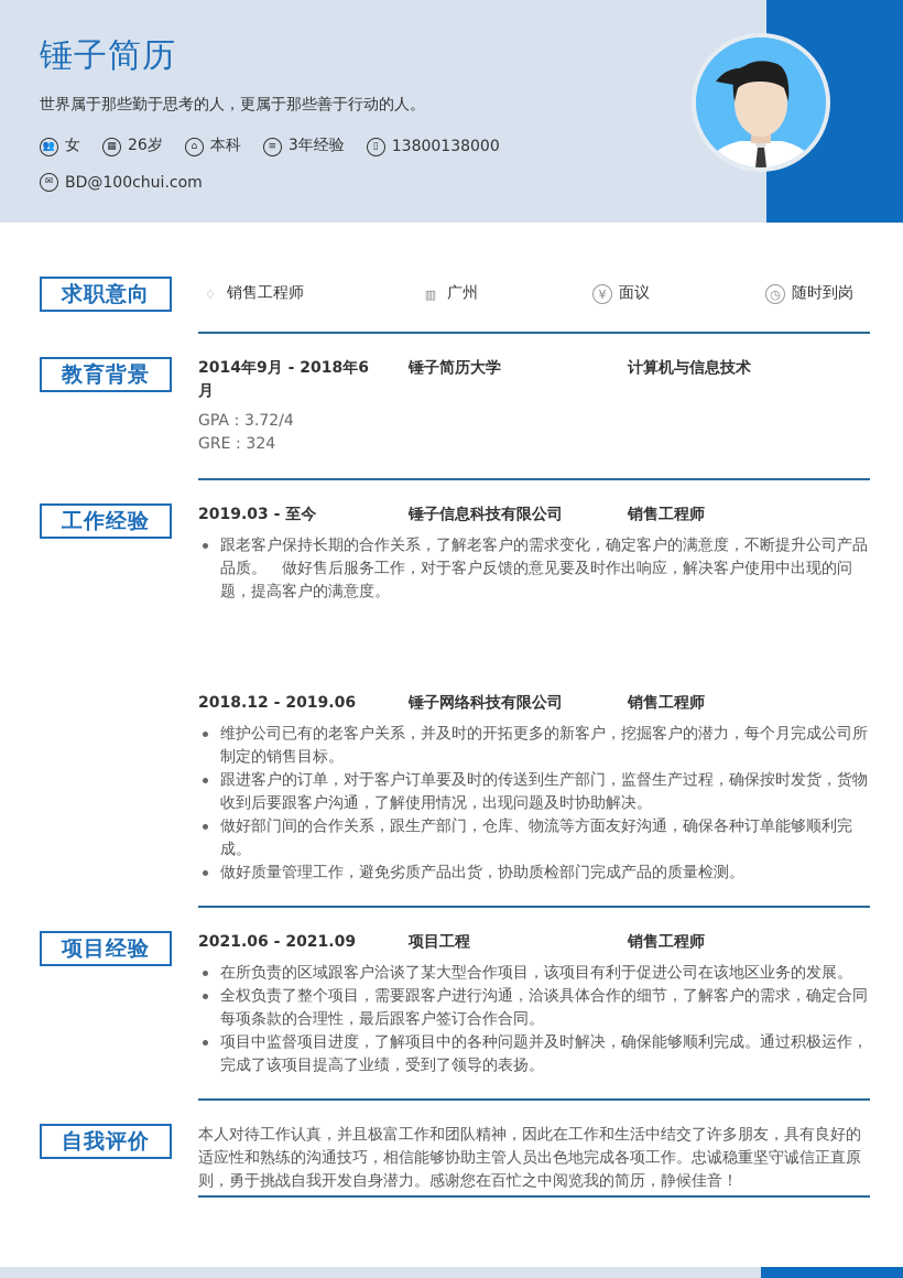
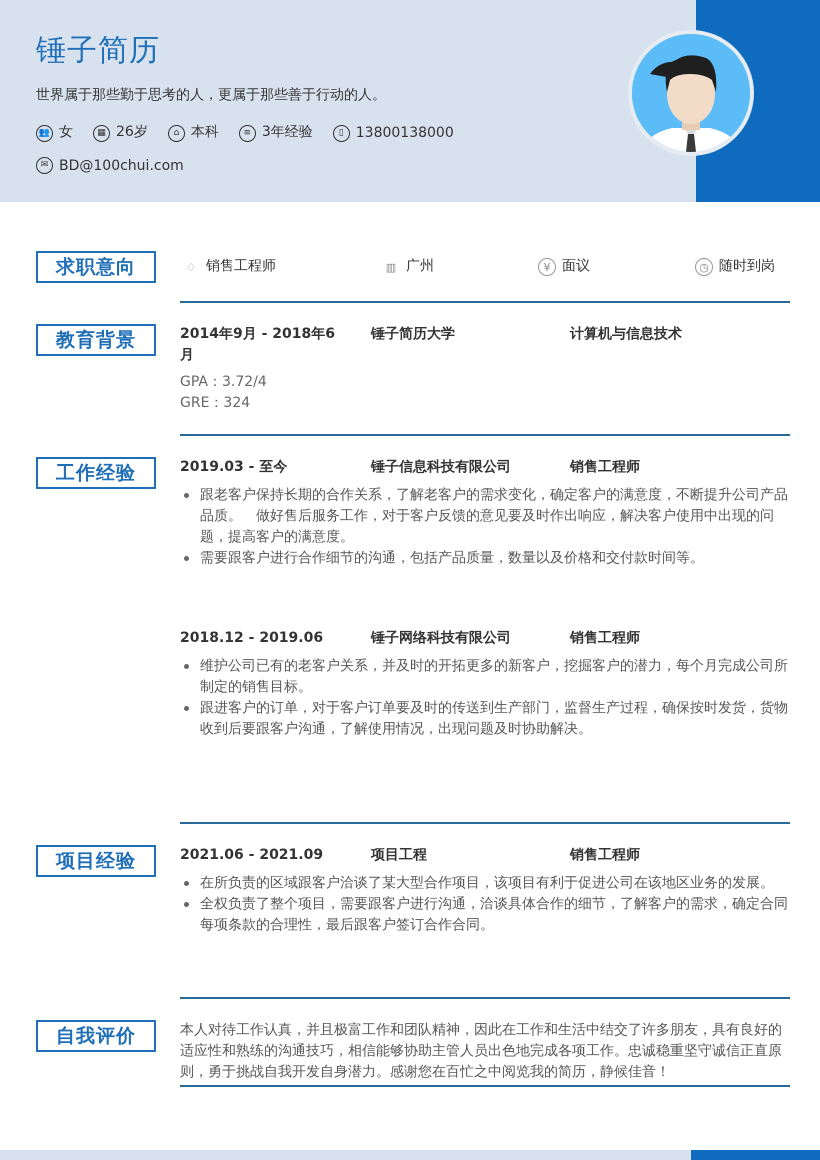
  锤子简历
  世界属于那些勤于思考的人，更属于那些善于行动的人。
  👥
  女
  ▦
  26岁
  ⌂
  本科
  ≡
  3年经验
  ▯
  13800138000
  ✉
  BD@100chui.com
  求职意向
  ♢
  销售工程师
  ▥
  广州
  ¥
  面议
  ◷
  随时到岗
  教育背景
  2014年9月 - 2018年6
  月
  锤子简历大学
  计算机与信息技术
  GPA：3.72/4
  GRE：324
  工作经验
  2019.03 - 至今
  锤子信息科技有限公司
  销售工程师
  跟老客户保持长期的合作关系，了解老客户的需求变化，确定客户的满意度，不断提升公司产品品质。 做好售后服务工作，对于客户反馈的意见要及时作出响应，解决客户使用中出现的问题，提高客户的满意度。
+ 需要跟客户进行合作细节的沟通，包括产品质量，数量以及价格和交付款时间等。
  2018.12 - 2019.06
  锤子网络科技有限公司
  销售工程师
  维护公司已有的老客户关系，并及时的开拓更多的新客户，挖掘客户的潜力，每个月完成公司所制定的销售目标。
  跟进客户的订单，对于客户订单要及时的传送到生产部门，监督生产过程，确保按时发货，货物收到后要跟客户沟通，了解使用情况，出现问题及时协助解决。
- 做好部门间的合作关系，跟生产部门，仓库、物流等方面友好沟通，确保各种订单能够顺利完成。
- 做好质量管理工作，避免劣质产品出货，协助质检部门完成产品的质量检测。
  项目经验
  2021.06 - 2021.09
  项目工程
  销售工程师
  在所负责的区域跟客户洽谈了某大型合作项目，该项目有利于促进公司在该地区业务的发展。
  全权负责了整个项目，需要跟客户进行沟通，洽谈具体合作的细节，了解客户的需求，确定合同每项条款的合理性，最后跟客户签订合作合同。
- 项目中监督项目进度，了解项目中的各种问题并及时解决，确保能够顺利完成。通过积极运作，完成了该项目提高了业绩，受到了领导的表扬。
  自我评价
  本人对待工作认真，并且极富工作和团队精神，因此在工作和生活中结交了许多朋友，具有良好的适应性和熟练的沟通技巧，相信能够协助主管人员出色地完成各项工作。忠诚稳重坚守诚信正直原则，勇于挑战自我开发自身潜力。感谢您在百忙之中阅览我的简历，静候佳音！
